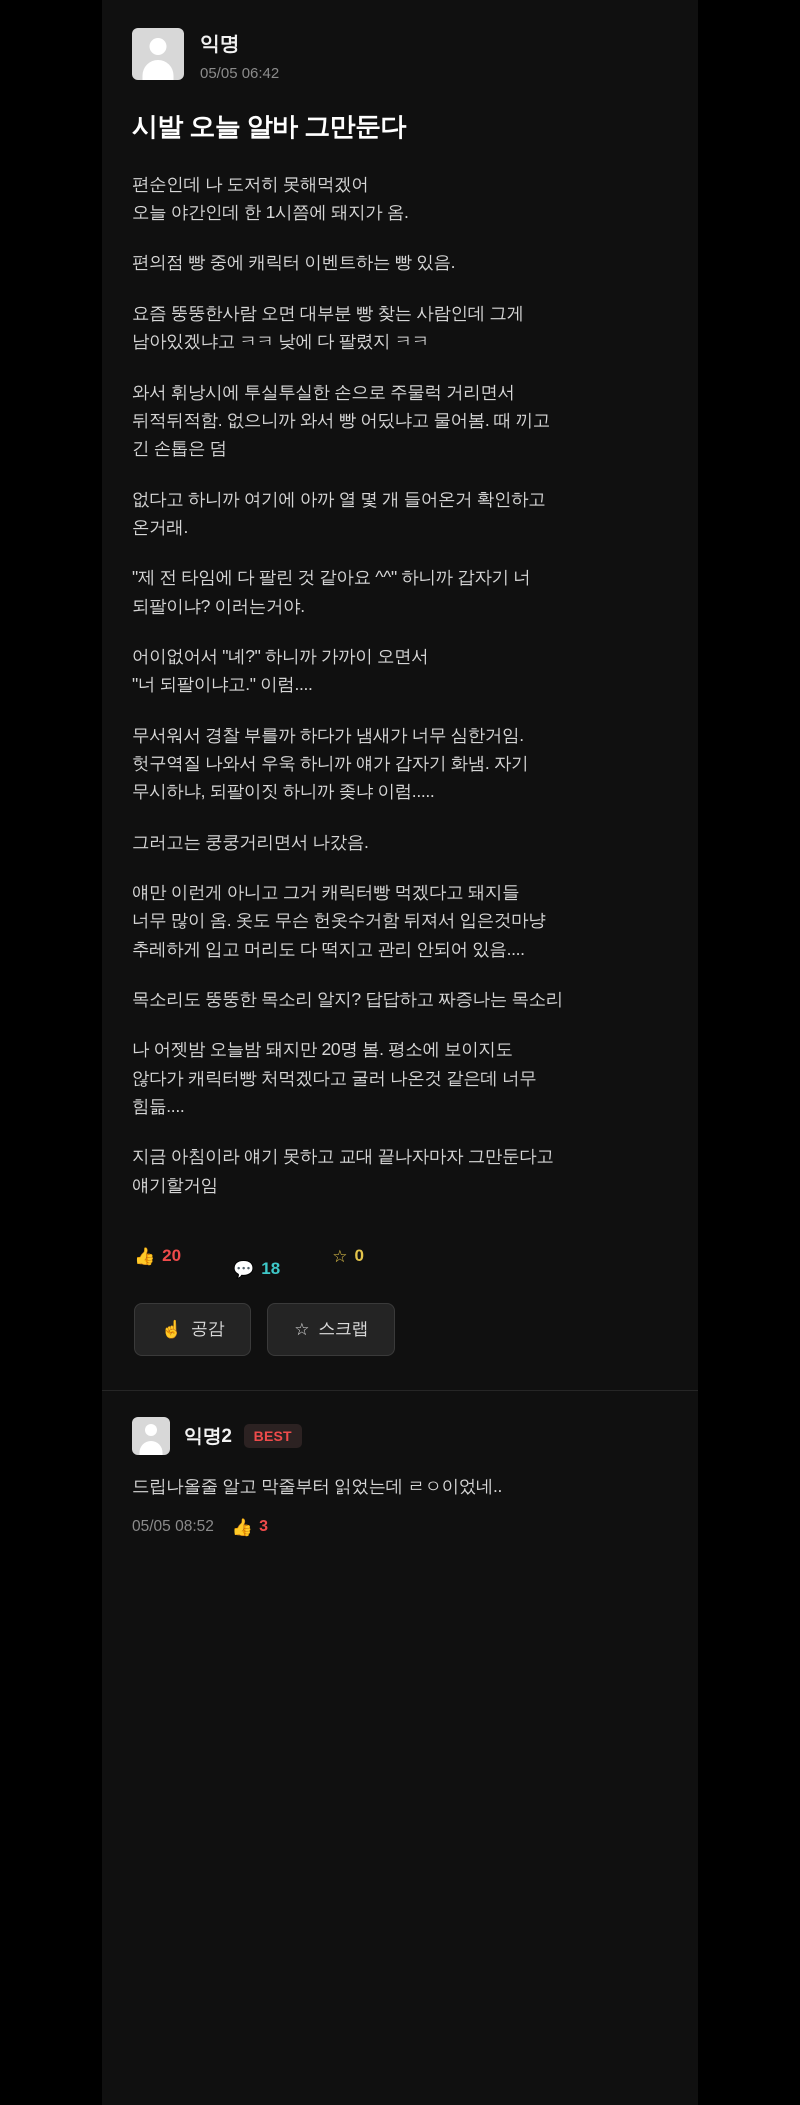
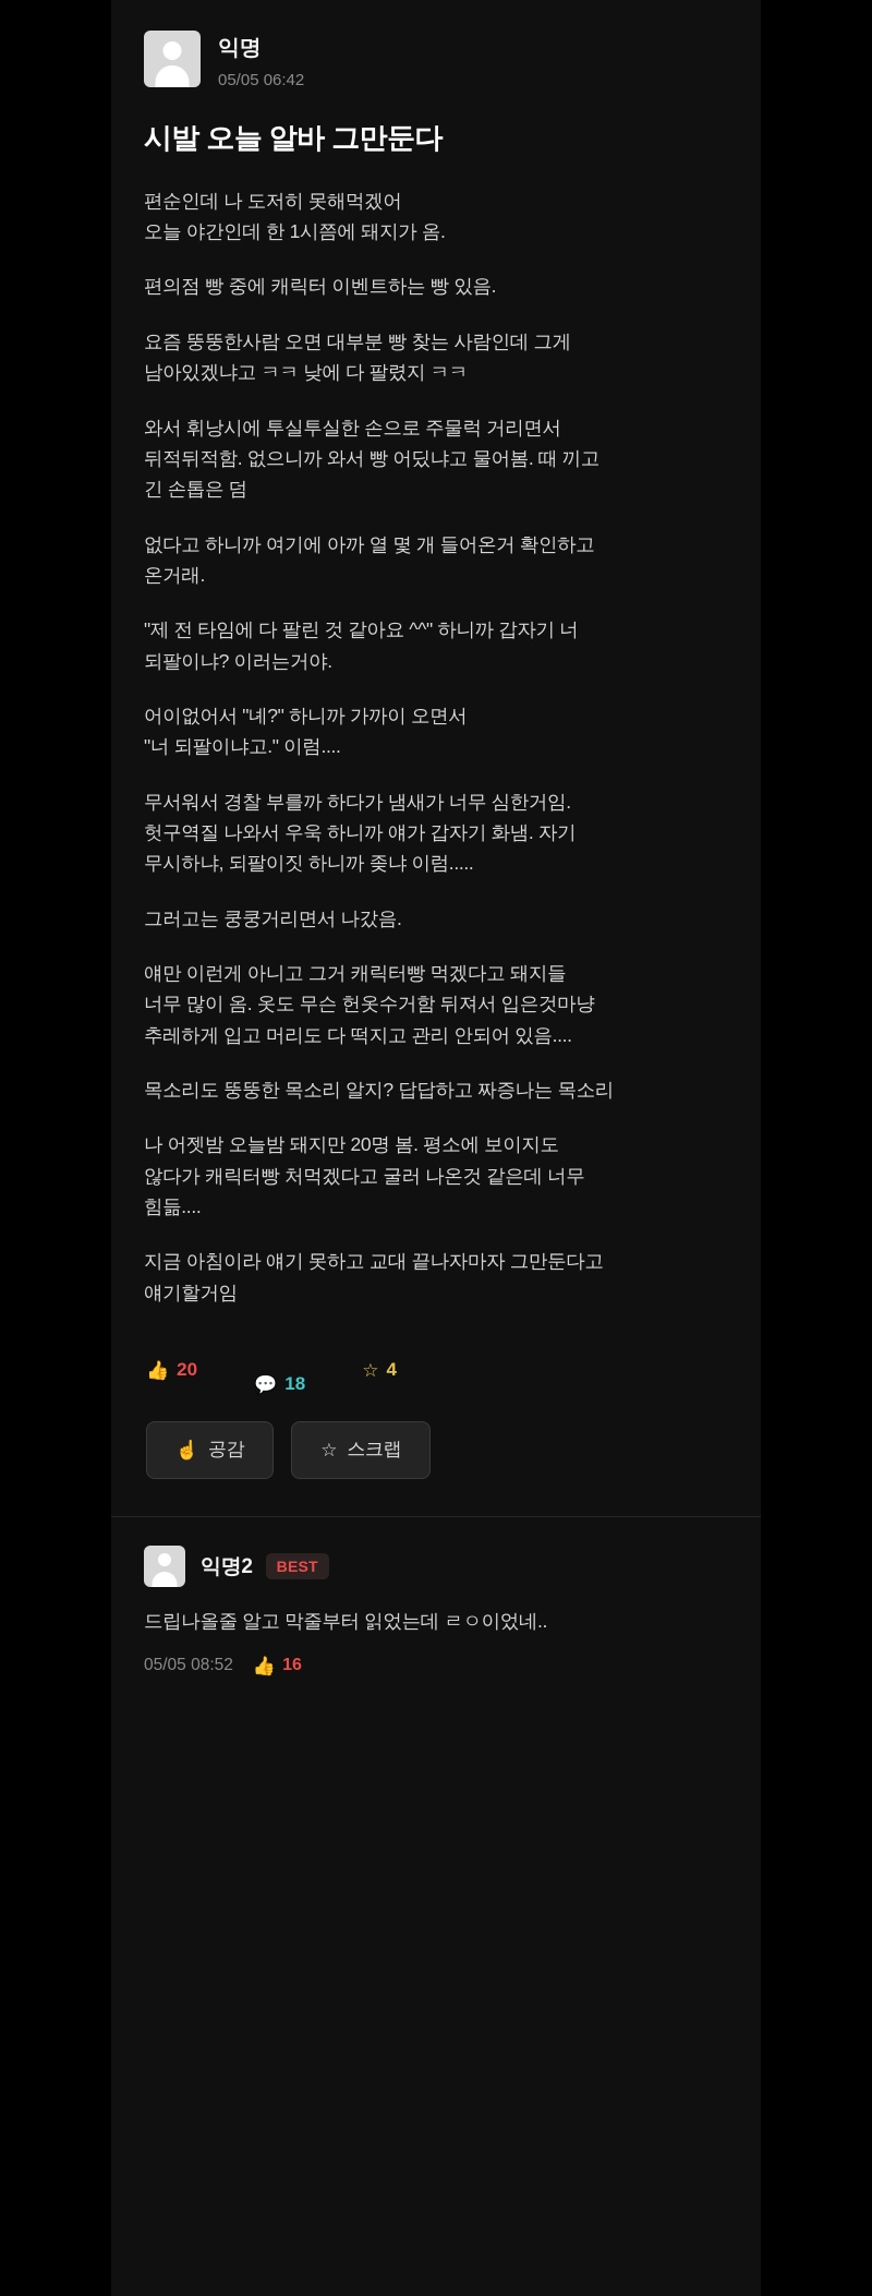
  익명
  05/05 06:42
  시발 오늘 알바 그만둔다
  편순인데 나 도저히 못해먹겠어
  오늘 야간인데 한 1시쯤에 돼지가 옴.
  편의점 빵 중에 캐릭터 이벤트하는 빵 있음.
  요즘 뚱뚱한사람 오면 대부분 빵 찾는 사람인데 그게
  남아있겠냐고 ㅋㅋ 낮에 다 팔렸지 ㅋㅋ
  와서 휘낭시에 투실투실한 손으로 주물럭 거리면서
  뒤적뒤적함. 없으니까 와서 빵 어딨냐고 물어봄. 때 끼고
  긴 손톱은 덤
  없다고 하니까 여기에 아까 열 몇 개 들어온거 확인하고
  온거래.
  "제 전 타임에 다 팔린 것 같아요 ^^" 하니까 갑자기 너
  되팔이냐? 이러는거야.
  어이없어서 "녜?" 하니까 가까이 오면서
  "너 되팔이냐고." 이럼....
  무서워서 경찰 부를까 하다가 냄새가 너무 심한거임.
  헛구역질 나와서 우욱 하니까 얘가 갑자기 화냄. 자기
  무시하냐, 되팔이짓 하니까 좆냐 이럼.....
  그러고는 쿵쿵거리면서 나갔음.
  얘만 이런게 아니고 그거 캐릭터빵 먹겠다고 돼지들
  너무 많이 옴. 옷도 무슨 헌옷수거함 뒤져서 입은것마냥
  추레하게 입고 머리도 다 떡지고 관리 안되어 있음....
  목소리도 뚱뚱한 목소리 알지? 답답하고 짜증나는 목소리
  나 어젯밤 오늘밤 돼지만 20명 봄. 평소에 보이지도
  않다가 캐릭터빵 처먹겠다고 굴러 나온것 같은데 너무
  힘듦....
  지금 아침이라 얘기 못하고 교대 끝나자마자 그만둔다고
  얘기할거임
  👍
  20
  💬
  18
  ☆
- 0
+ 4
  ☝
  공감
  ☆
  스크랩
  익명2
  BEST
  드립나올줄 알고 막줄부터 읽었는데 ㄹㅇ이었네..
  05/05 08:52
  👍
- 3
+ 16
